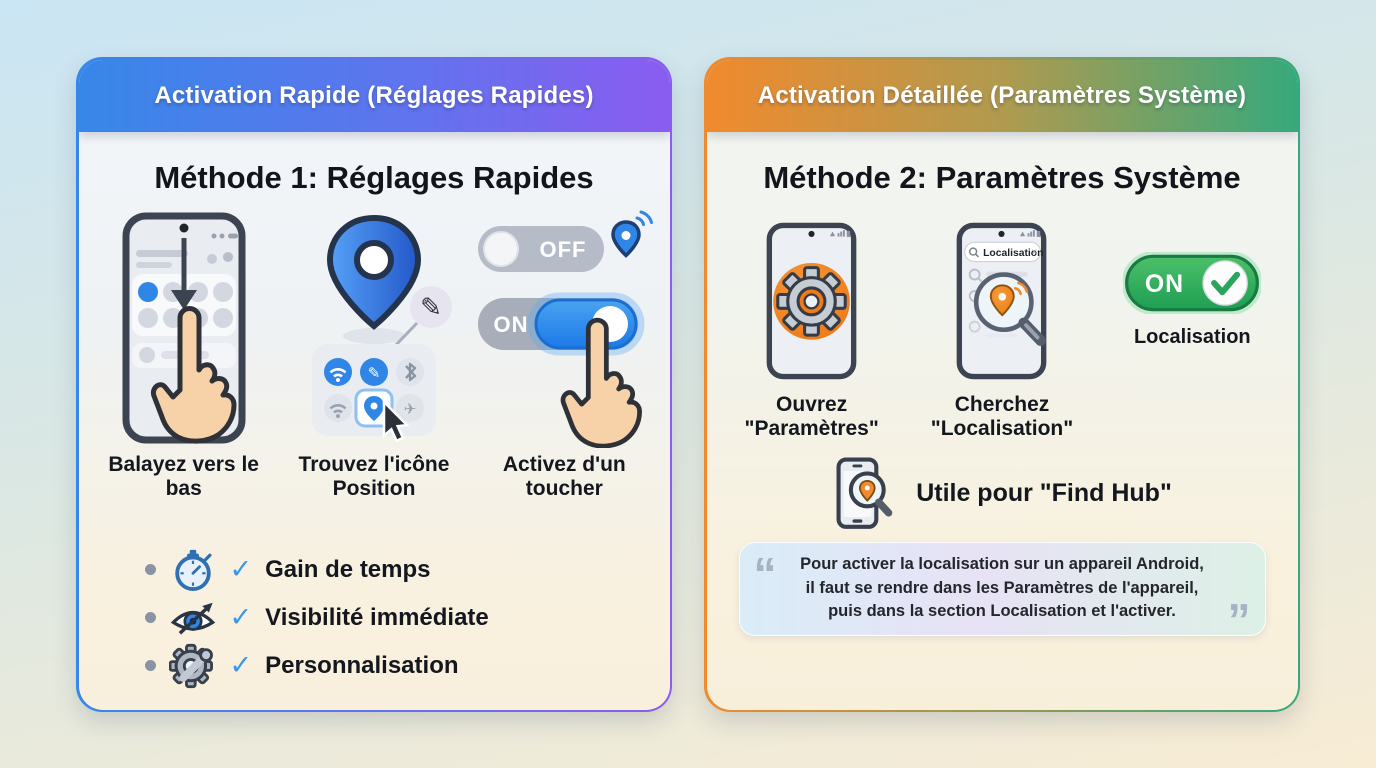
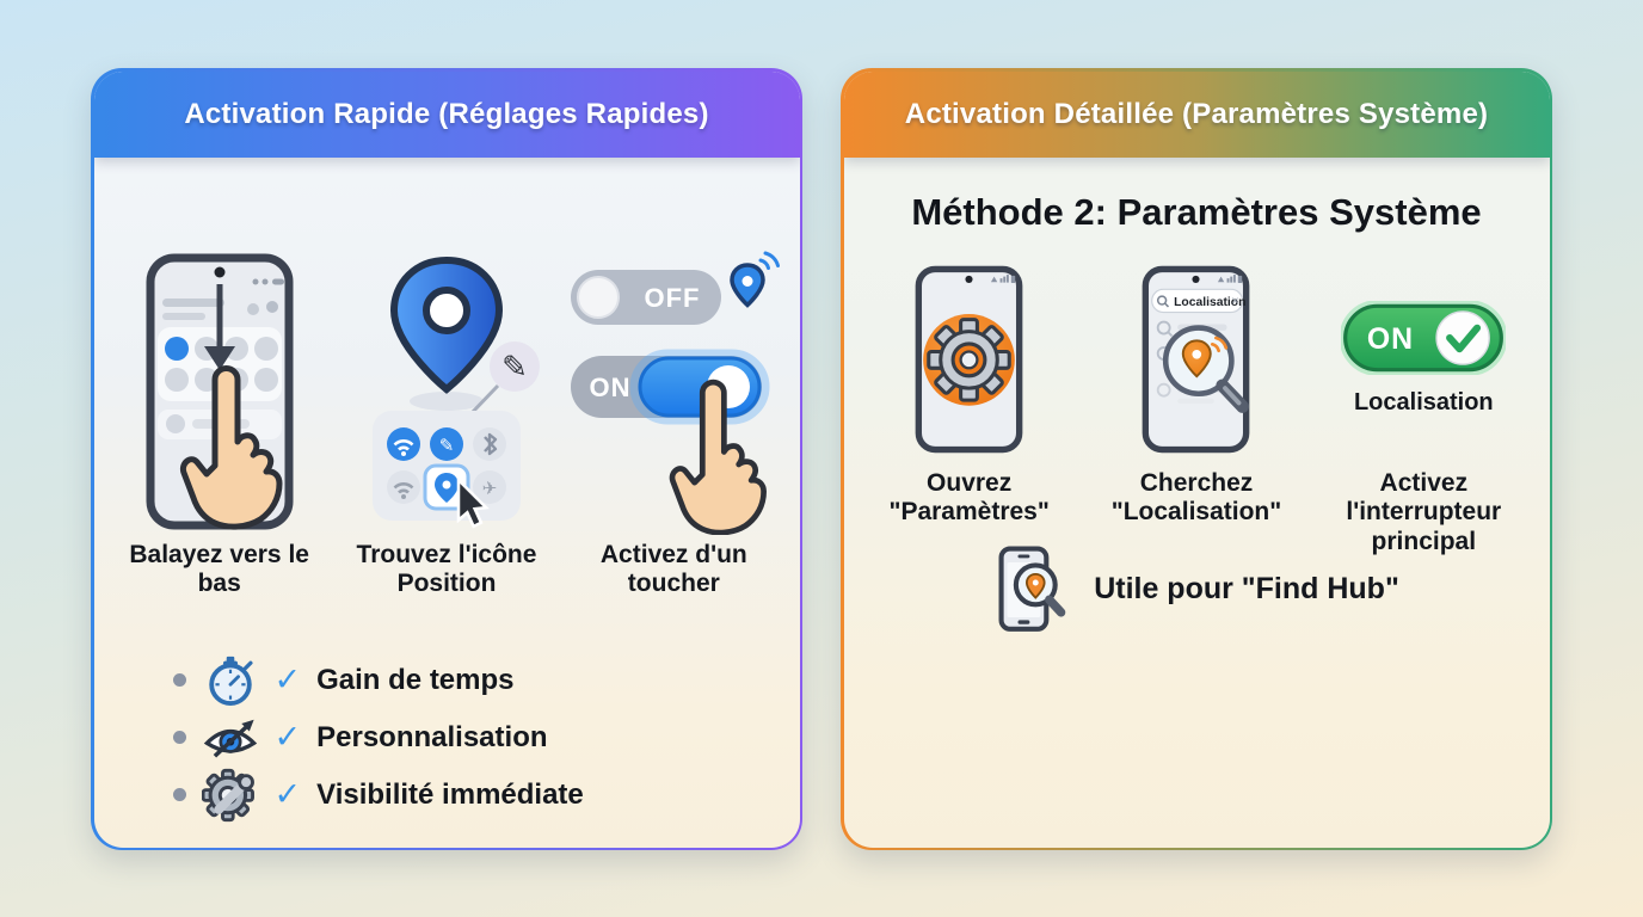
  Activation Rapide (Réglages Rapides)
- Méthode 1: Réglages Rapides
  Balayez vers le bas
  ✎
  ✎
  ✈
  Trouvez l'icône Position
  OFF
  ON
  Activez d'un toucher
  ✓
  Gain de temps
  ✓
- Visibilité immédiate
+ Personnalisation
  ✓
- Personnalisation
+ Visibilité immédiate
  Activation Détaillée (Paramètres Système)
  Méthode 2: Paramètres Système
  Ouvrez "Paramètres"
  Localisation
  ×
  Cherchez "Localisation"
  ON
  Localisation
+ Activez l'interrupteur principal
  Utile pour "Find Hub"
- “
- Pour activer la localisation sur un appareil Android,
- il faut se rendre dans les Paramètres de l'appareil,
- puis dans la section Localisation et l'activer.
- ”
